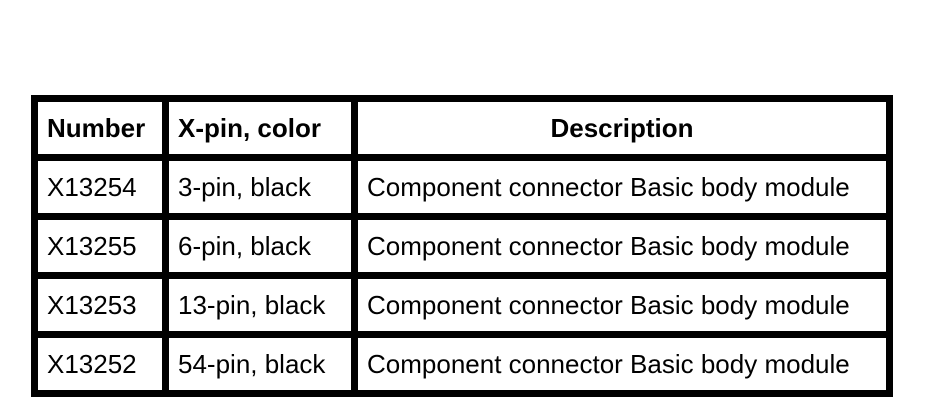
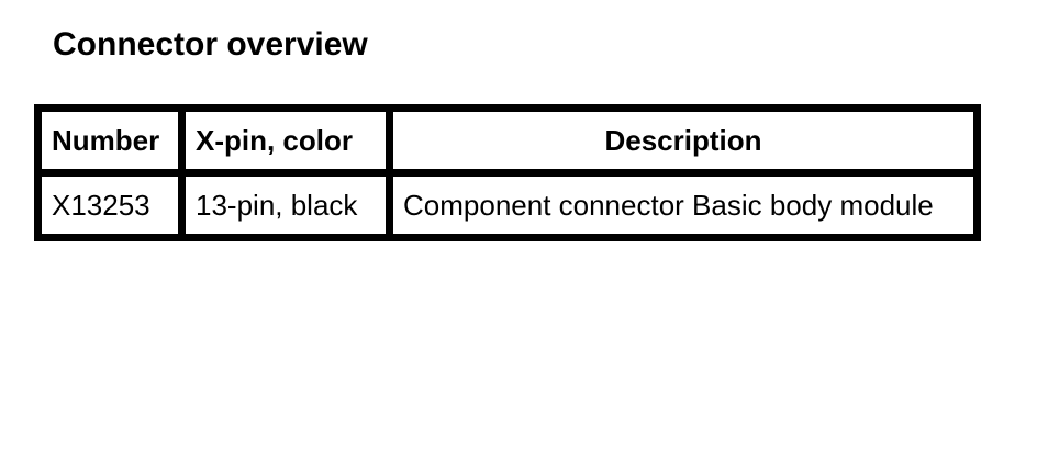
+ Connector overview
  Number	X-pin, color	Description
- X13254	3-pin, black	Component connector Basic body module
- X13255	6-pin, black	Component connector Basic body module
  X13253	13-pin, black	Component connector Basic body module
- X13252	54-pin, black	Component connector Basic body module
